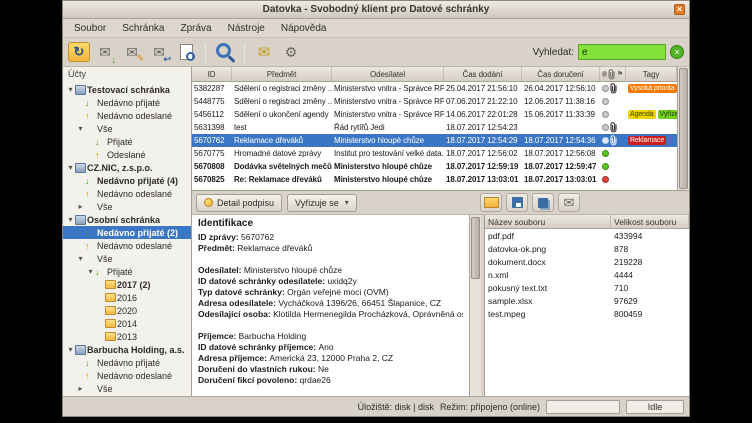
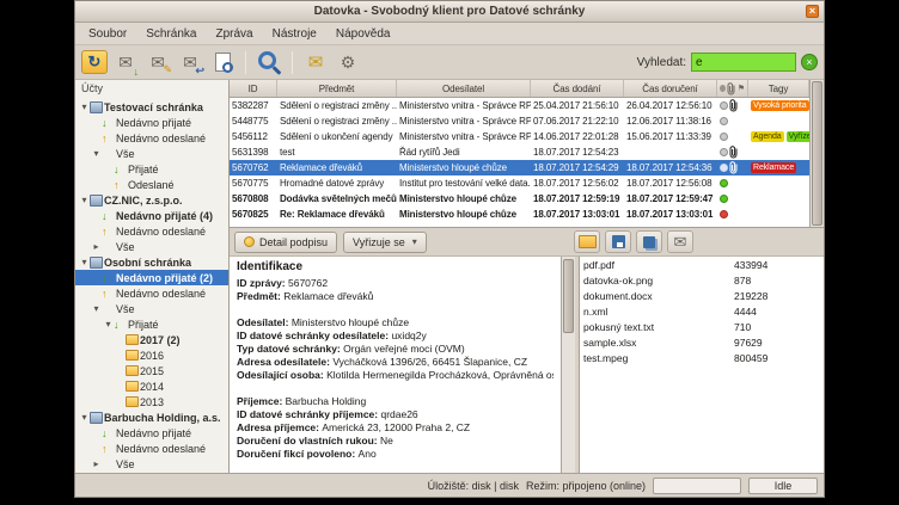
  Datovka - Svobodný klient pro Datové schránky
  Soubor
  Schránka
  Zpráva
  Nástroje
  Nápověda
  Vyhledat:
  e
  Účty
  Testovací schránka
  Nedávno přijaté
  Nedávno odeslané
  Vše
  Přijaté
  Odeslané
  CZ.NIC, z.s.p.o.
  Nedávno přijaté (4)
  Nedávno odeslané
  Vše
  Osobní schránka
  Nedávno přijaté (2)
  Nedávno odeslané
  Vše
  Přijaté
  2017 (2)
  2016
- 2020
+ 2015
  2014
  2013
  Barbucha Holding, a.s.
  Nedávno přijaté
  Nedávno odeslané
  Vše
  ID
  Předmět
  Odesílatel
  Čas dodání
  Čas doručení
  Tagy
  5382287
  Sdělení o registraci změny ..
  Ministerstvo vnitra - Správce RP
  25.04.2017 21:56:10
  26.04.2017 12:56:10
  5448775
  Sdělení o registraci změny ..
  Ministerstvo vnitra - Správce RP
  07.06.2017 21:22:10
  12.06.2017 11:38:16
  5456112
  Sdělení o ukončení agendy
  Ministerstvo vnitra - Správce RP
  14.06.2017 22:01:28
  15.06.2017 11:33:39
  5631398
  test
  Řád rytířů Jedi
  18.07.2017 12:54:23
  5670762
  Reklamace dřeváků
  Ministerstvo hloupé chůze
  18.07.2017 12:54:29
  18.07.2017 12:54:36
  5670775
  Hromadné datové zprávy
  Institut pro testování velké data.
  18.07.2017 12:56:02
  18.07.2017 12:56:08
  5670808
  Dodávka světelných mečů
  Ministerstvo hloupé chůze
  18.07.2017 12:59:19
  18.07.2017 12:59:47
  5670825
  Re: Reklamace dřeváků
  Ministerstvo hloupé chůze
  18.07.2017 13:03:01
  18.07.2017 13:03:01
  Detail podpisu
  Vyřizuje se
  Identifikace
  ID zprávy: 5670762
  Předmět: Reklamace dřeváků
  Odesílatel: Ministerstvo hloupé chůze
  ID datové schránky odesílatele: uxidq2y
  Typ datové schránky: Orgán veřejné moci (OVM)
  Adresa odesílatele: Vycháčková 1396/26, 66451 Šlapanice, CZ
  Odesílající osoba: Klotilda Hermenegilda Procházková, Oprávněná o
  Příjemce: Barbucha Holding
- ID datové schránky příjemce: Ano
+ ID datové schránky příjemce: qrdae26
  Adresa příjemce: Americká 23, 12000 Praha 2, CZ
  Doručení do vlastních rukou: Ne
- Doručení fikcí povoleno: qrdae26
+ Doručení fikcí povoleno: Ano
- Název souboru
- Velikost souboru
  pdf.pdf
  433994
  datovka-ok.png
  878
  dokument.docx
  219228
  n.xml
  4444
  pokusný text.txt
  710
  sample.xlsx
  97629
  test.mpeg
  800459
  Úložiště: disk | disk
  Režim: připojeno (online)
  Idle
